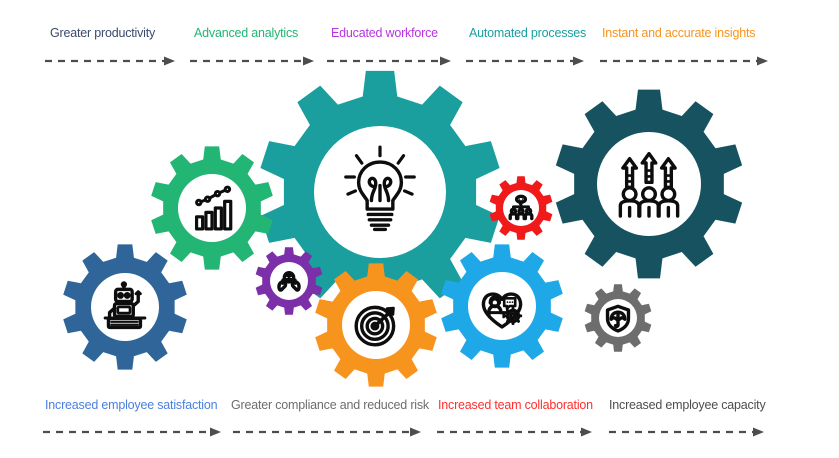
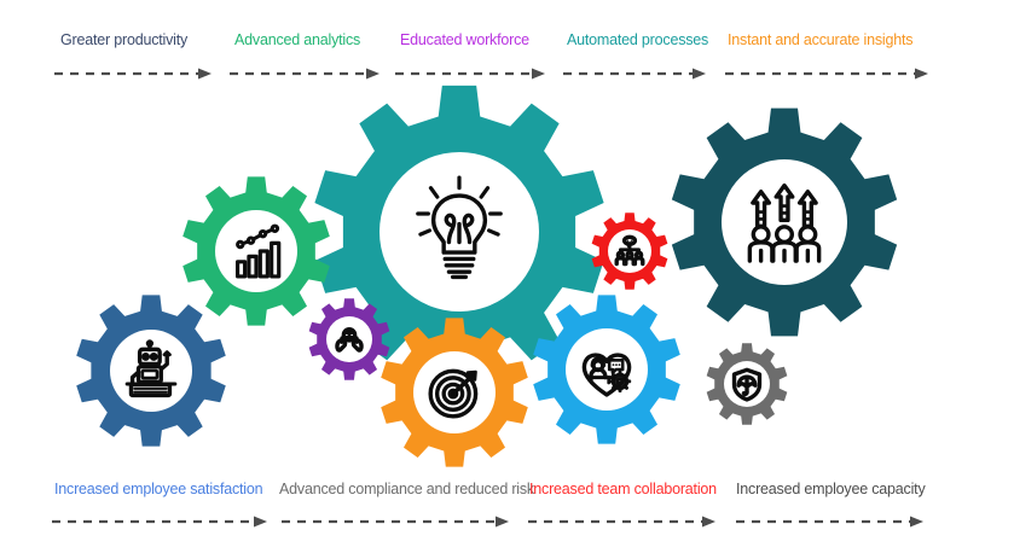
  Greater productivity
  Advanced analytics
  Educated workforce
  Automated processes
  Instant and accurate insights
  Increased employee satisfaction
- Greater compliance and reduced risk
+ Advanced compliance and reduced risk
  Increased team collaboration
  Increased employee capacity
